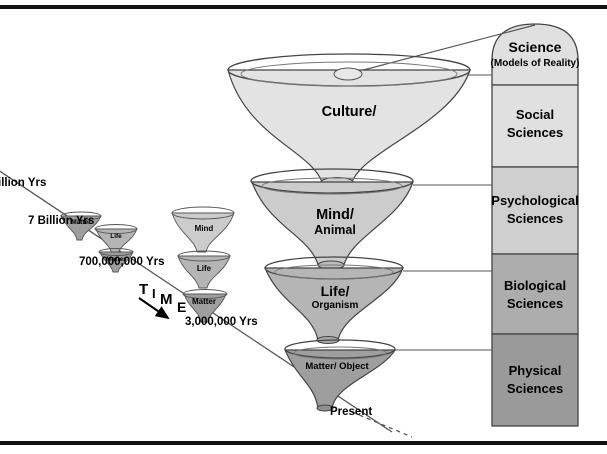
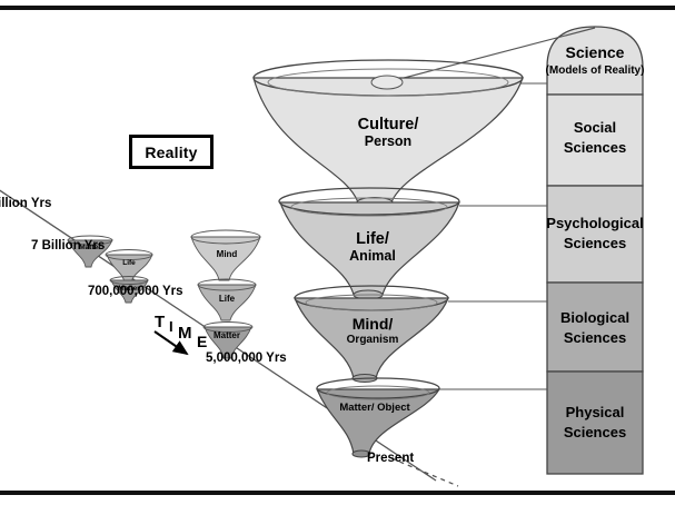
+ Reality
  Culture/
+ Person
- Mind/
+ Life/
  Animal
- Life/
+ Mind/
  Organism
  Matter/ Object
  Mind
  Life
  Matter
  llion Yrs
  7 Billion Yrs
  700,000,000 Yrs
- 3,000,000 Yrs
+ 5,000,000 Yrs
  Present
  T
  I
  M
  E
  Science
  (Models of Reality)
  Social
  Sciences
  Psychological
  Sciences
  Biological
  Sciences
  Physical
  Sciences
